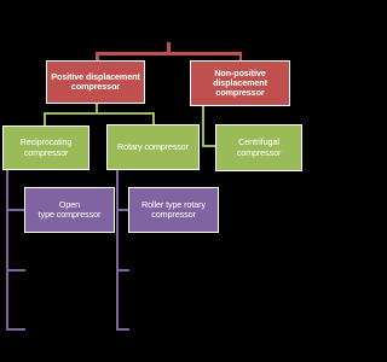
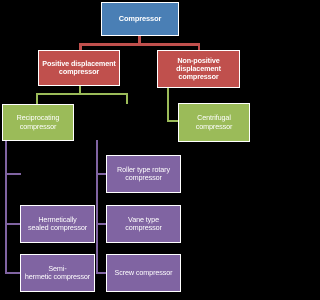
+ Compressor
  Positive displacement
  compressor
  Non-positive
  displacement
  compressor
  Reciprocating
  compressor
- Rotary compressor
  Centrifugal
  compressor
- Open
- type compressor
  Roller type rotary
  compressor
+ Hermetically
+ sealed compressor
+ Vane type compressor
+ Semi-
+ hermetic compressor
+ Screw compressor
